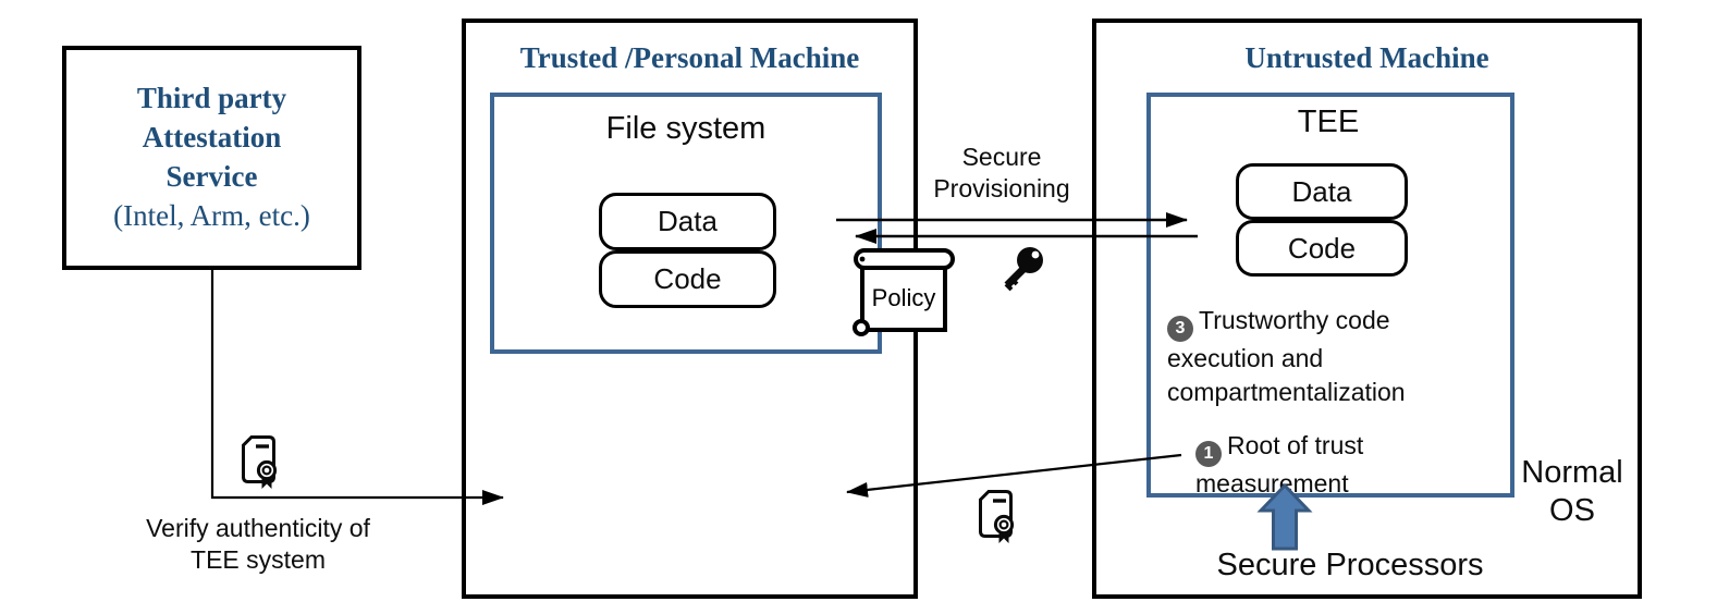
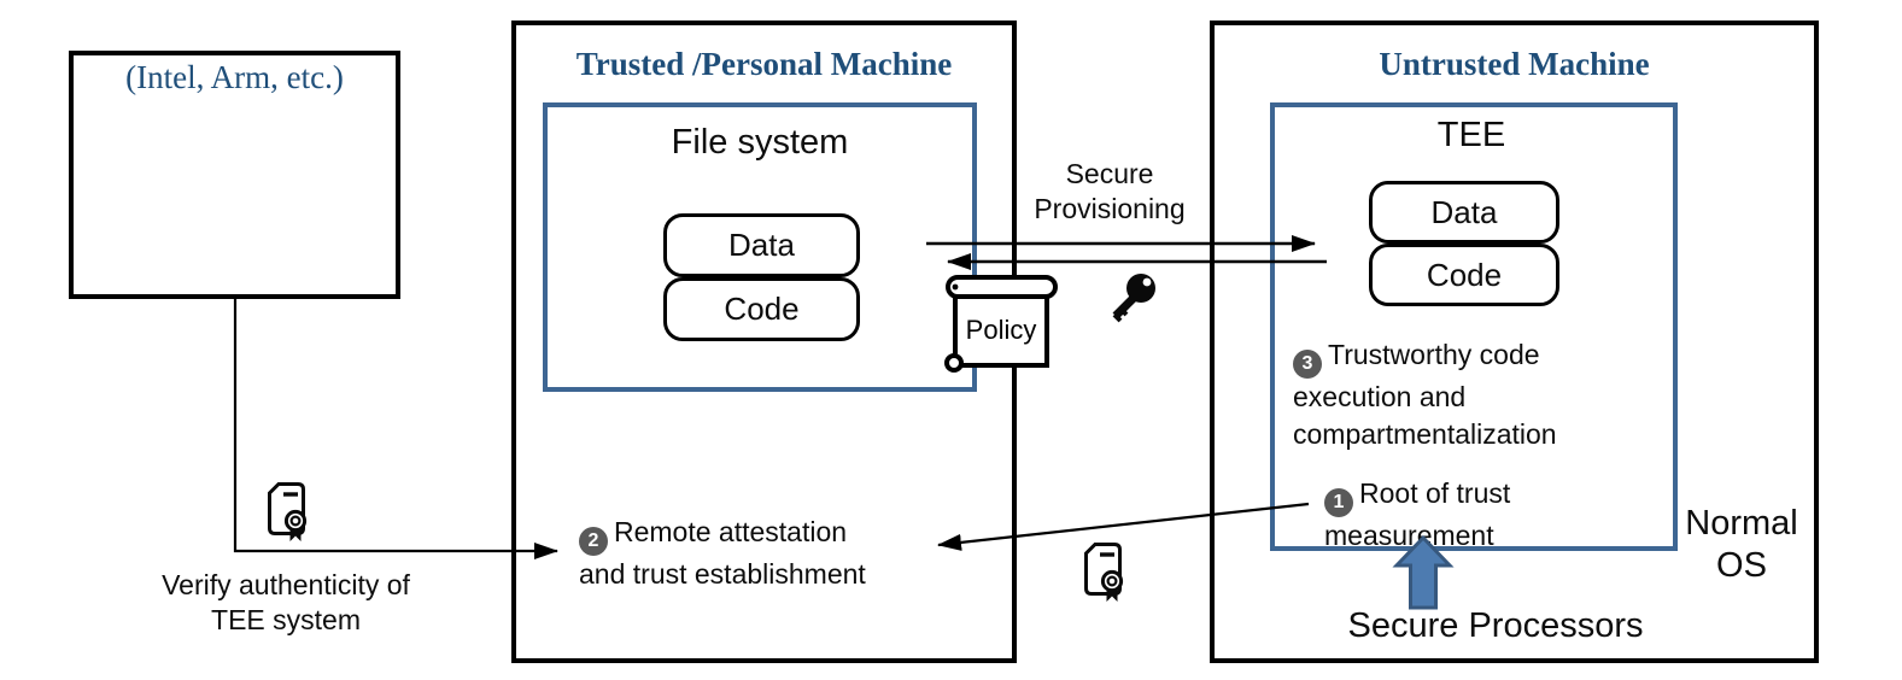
- Third party Attestation Service
  (Intel, Arm, etc.)
  Verify authenticity of TEE system
  Trusted /Personal Machine
  File system
  Data
  Code
+ 2 Remote attestation and trust establishment
  Secure Provisioning
  Untrusted Machine
  TEE
  Data
  Code
  3 Trustworthy code execution and compartmentalization
  1 Root of trust measurement
  Normal OS
  Secure Processors
  Policy
